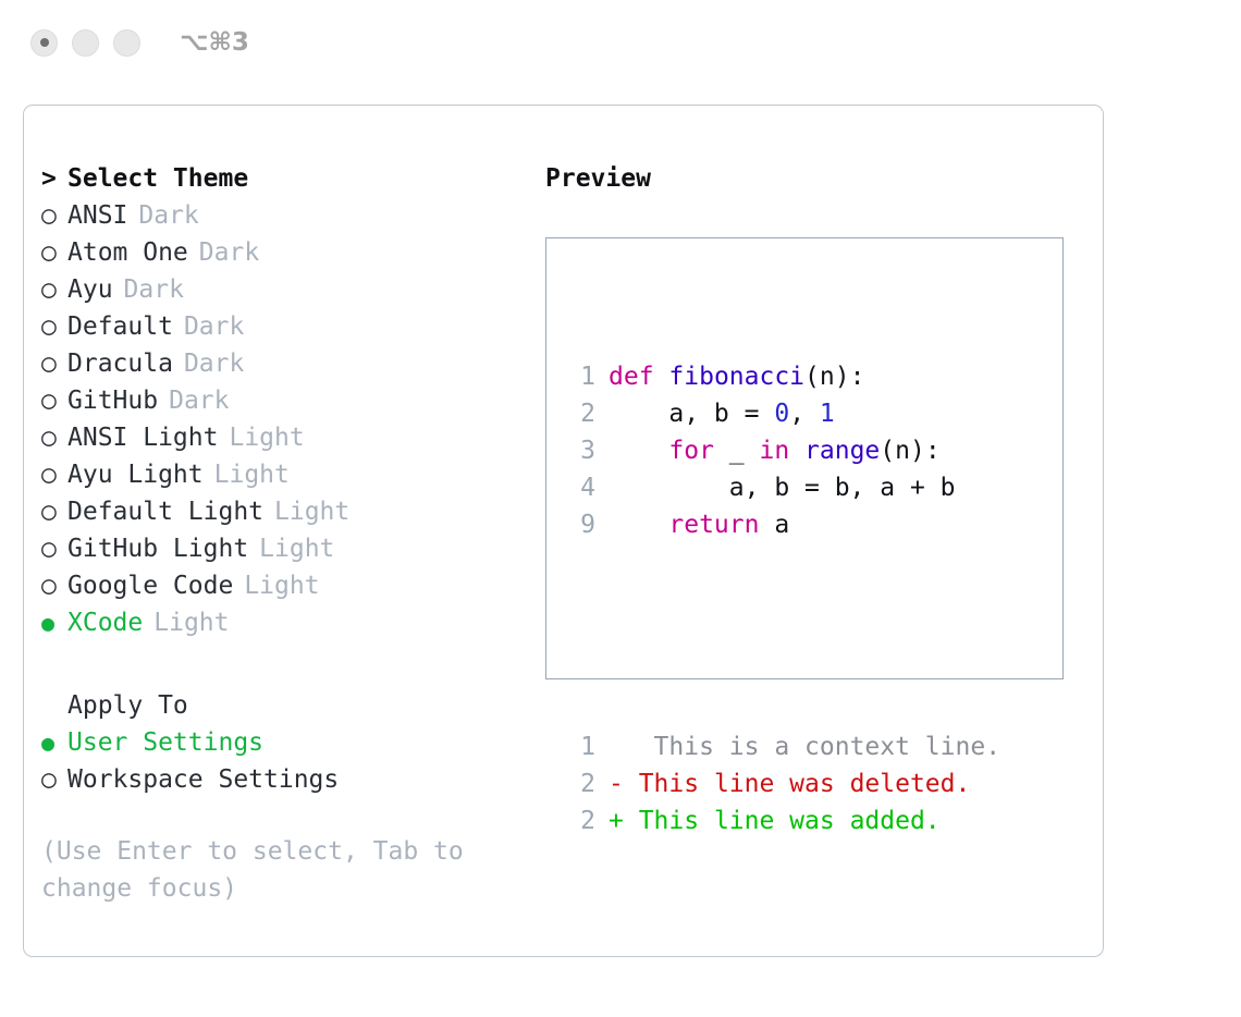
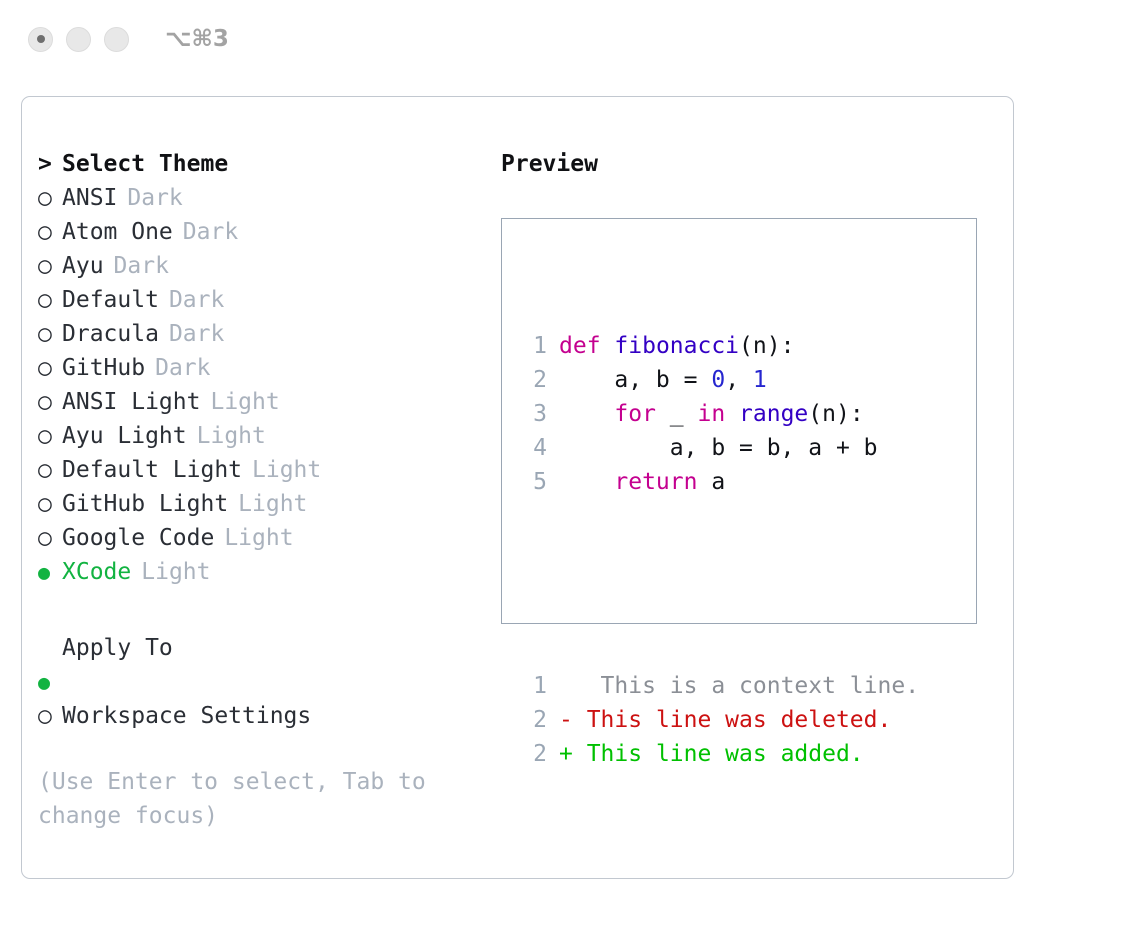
  ⌥⌘3
  >
  Select Theme
  ○
  ANSI
  Dark
  ○
  Atom One
  Dark
  ○
  Ayu
  Dark
  ○
  Default
  Dark
  ○
  Dracula
  Dark
  ○
  GitHub
  Dark
  ○
  ANSI Light
  Light
  ○
  Ayu Light
  Light
  ○
  Default Light
  Light
  ○
  GitHub Light
  Light
  ○
  Google Code
  Light
  ●
  XCode
  Light
  Apply To
  ●
- User Settings
  ○
  Workspace Settings
  (Use Enter to select, Tab to change focus)
  Preview
  1
  def fibonacci(n):
  2
  a, b = 0, 1
  3
  for _ in range(n):
  4
  a, b = b, a + b
- 9
+ 5
  return a
  1
  This is a context line.
  2
  - This line was deleted.
  2
  + This line was added.
